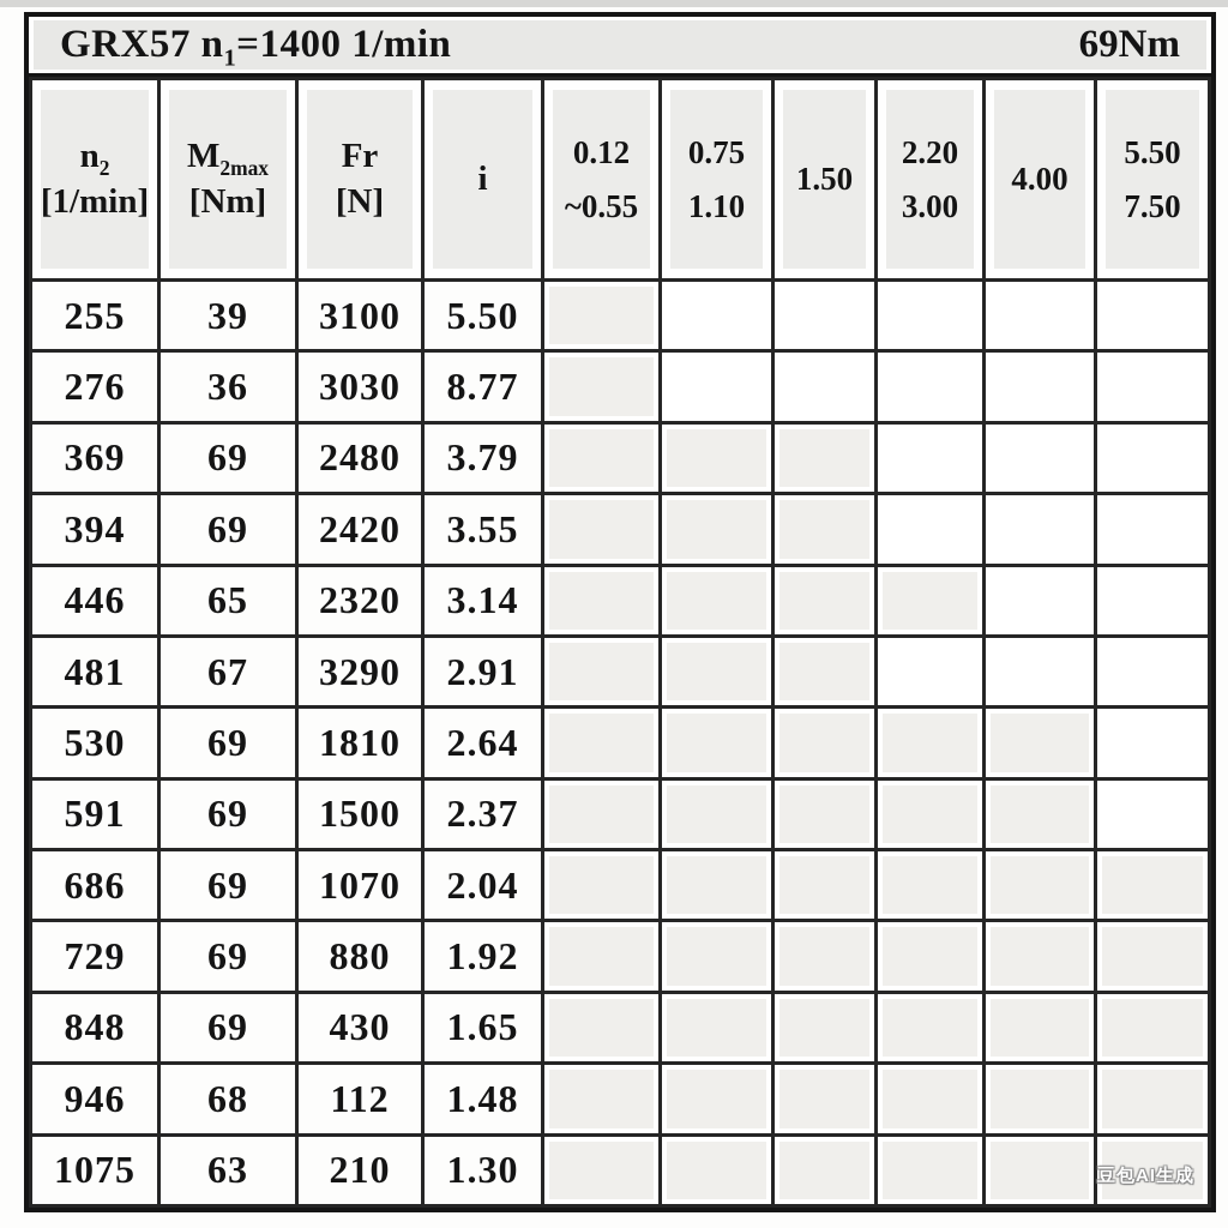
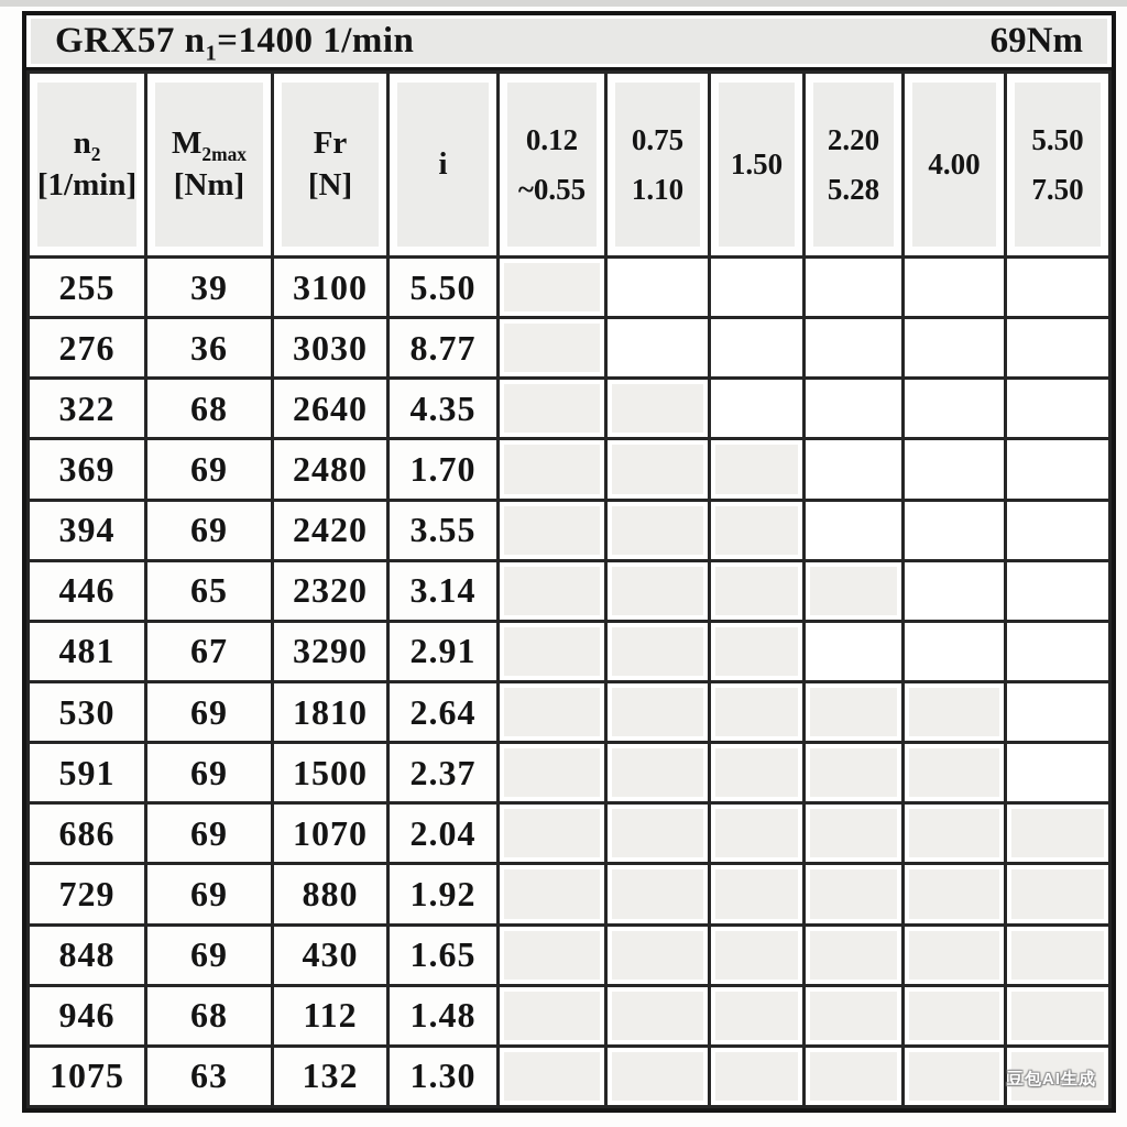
  GRX57 n1=1400 1/min
  69Nm
- n2 [1/min]	M2max [Nm]	Fr [N]	i	0.12 ~0.55	0.75 1.10	1.50	2.20 3.00	4.00	5.50 7.50
+ n2 [1/min]	M2max [Nm]	Fr [N]	i	0.12 ~0.55	0.75 1.10	1.50	2.20 5.28	4.00	5.50 7.50
  255	39	3100	5.50
  276	36	3030	8.77
+ 322	68	2640	4.35
- 369	69	2480	3.79
+ 369	69	2480	1.70
  394	69	2420	3.55
  446	65	2320	3.14
  481	67	3290	2.91
  530	69	1810	2.64
  591	69	1500	2.37
  686	69	1070	2.04
  729	69	880	1.92
  848	69	430	1.65
  946	68	112	1.48
- 1075	63	210	1.30
+ 1075	63	132	1.30
  豆包AI生成
